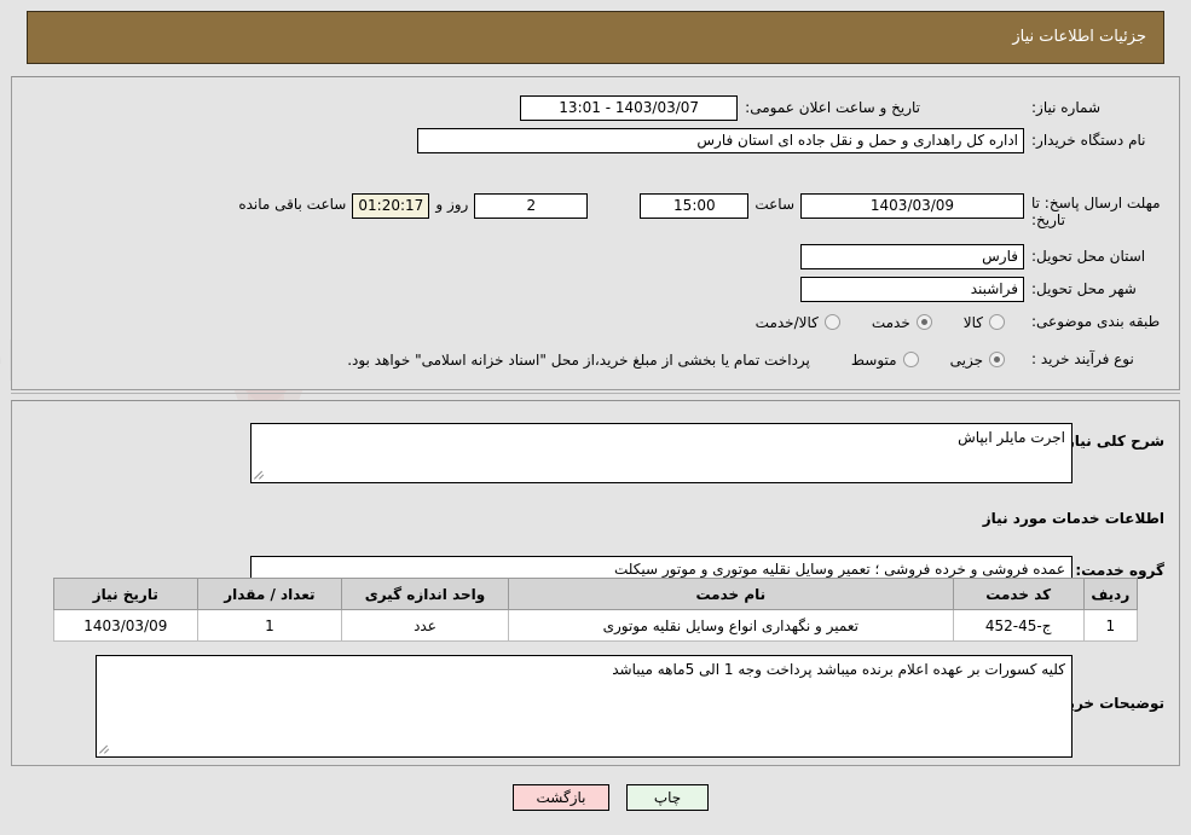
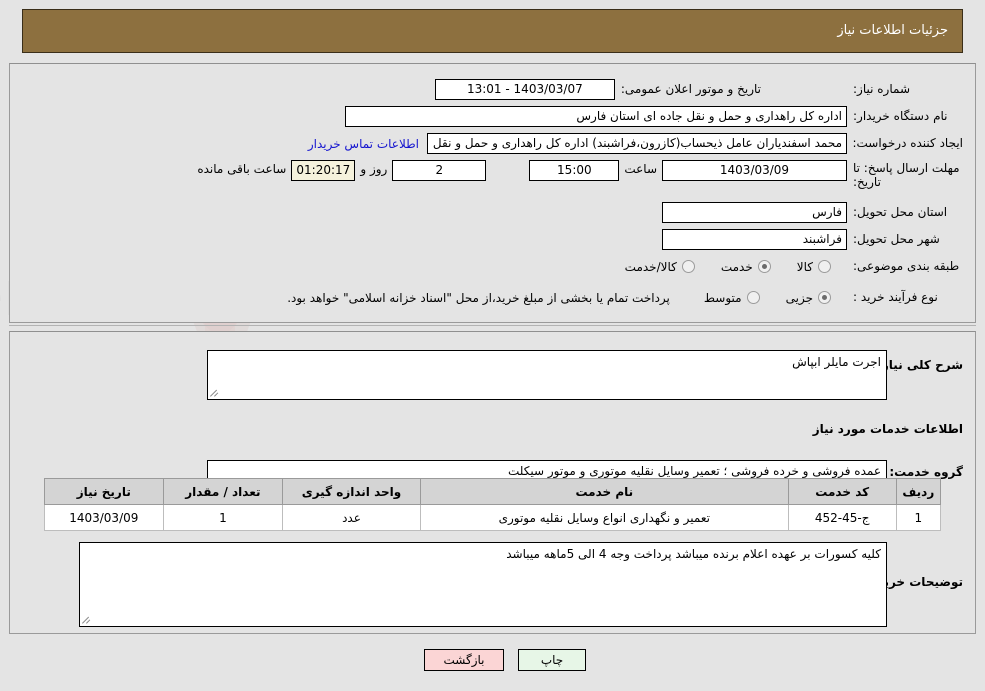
  جزئیات اطلاعات نیاز
  شماره نیاز:
- تاریخ و ساعت اعلان عمومی:
+ تاریخ و موتور اعلان عمومی:
  1403/03/07 - 13:01
  نام دستگاه خریدار:
  اداره کل راهداری و حمل و نقل جاده ای استان فارس
+ ایجاد کننده درخواست:
+ محمد اسفندیاران عامل ذیحساب(کازرون،فراشبند) اداره کل راهداری و حمل و نقل
+ اطلاعات تماس خریدار
  مهلت ارسال پاسخ: تا
  تاریخ:
  1403/03/09
  ساعت
  15:00
  2
  روز و
  01:20:17
  ساعت باقی مانده
  استان محل تحویل:
  فارس
  شهر محل تحویل:
  فراشبند
  طبقه بندی موضوعی:
  کالا
  خدمت
  کالا/خدمت
  نوع فرآیند خرید :
  جزیی
  متوسط
  پرداخت تمام یا بخشی از مبلغ خرید،از محل "اسناد خزانه اسلامی" خواهد بود.
  شرح کلی نیا
  اجرت مایلر ابپاش
  اطلاعات خدمات مورد نیاز
  گروه خدمت:
  عمده فروشی و خرده فروشی ؛ تعمیر وسایل نقلیه موتوری و موتور سیکلت
- کلیه کسورات بر عهده اعلام برنده میباشد پرداخت وجه 1 الی 5ماهه میباشد
+ کلیه کسورات بر عهده اعلام برنده میباشد پرداخت وجه 4 الی 5ماهه میباشد
  ردیف	کد خدمت	نام خدمت	واحد اندازه گیری	تعداد / مقدار	تاریخ نیاز
  1	ج-45-452	تعمیر و نگهداری انواع وسایل نقلیه موتوری	عدد	1	1403/03/09
  چاپ
  بازگشت
